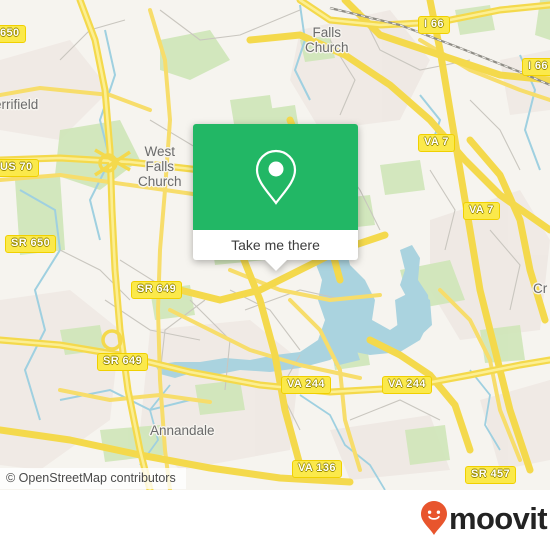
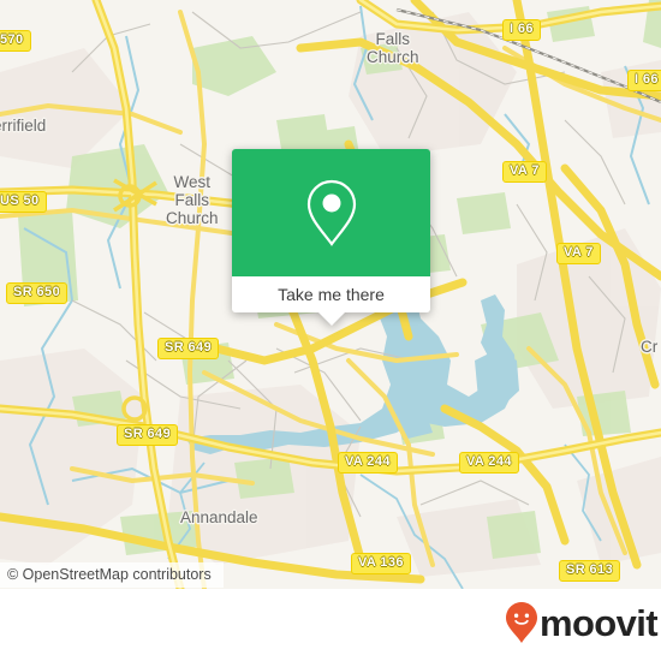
  rrifield
  Falls
  Church
  West
  Falls
  Church
  Annandale
  Cr
- 650
+ 570
- US 70
+ US 50
  SR 650
  I 66
  I 66
  VA 7
  VA 7
  SR 649
  SR 649
  VA 244
  VA 244
  VA 136
- SR 457
+ SR 613
  Take me there
  © OpenStreetMap contributors
  moovit
